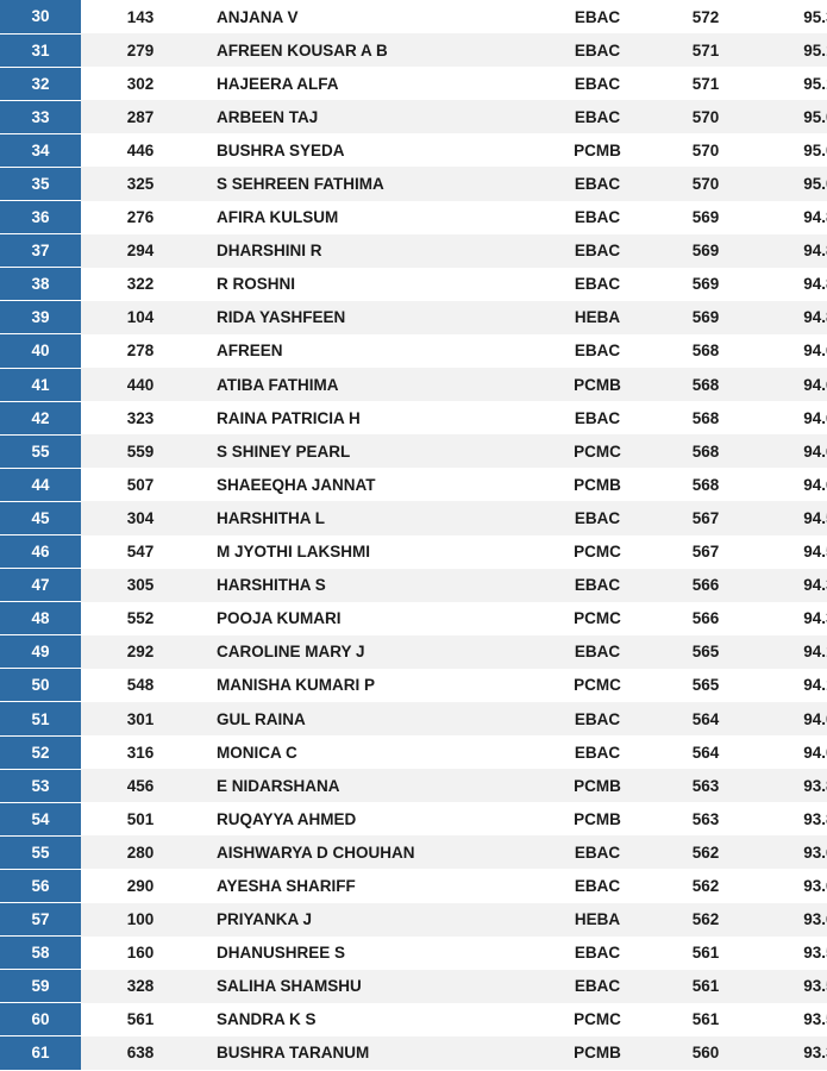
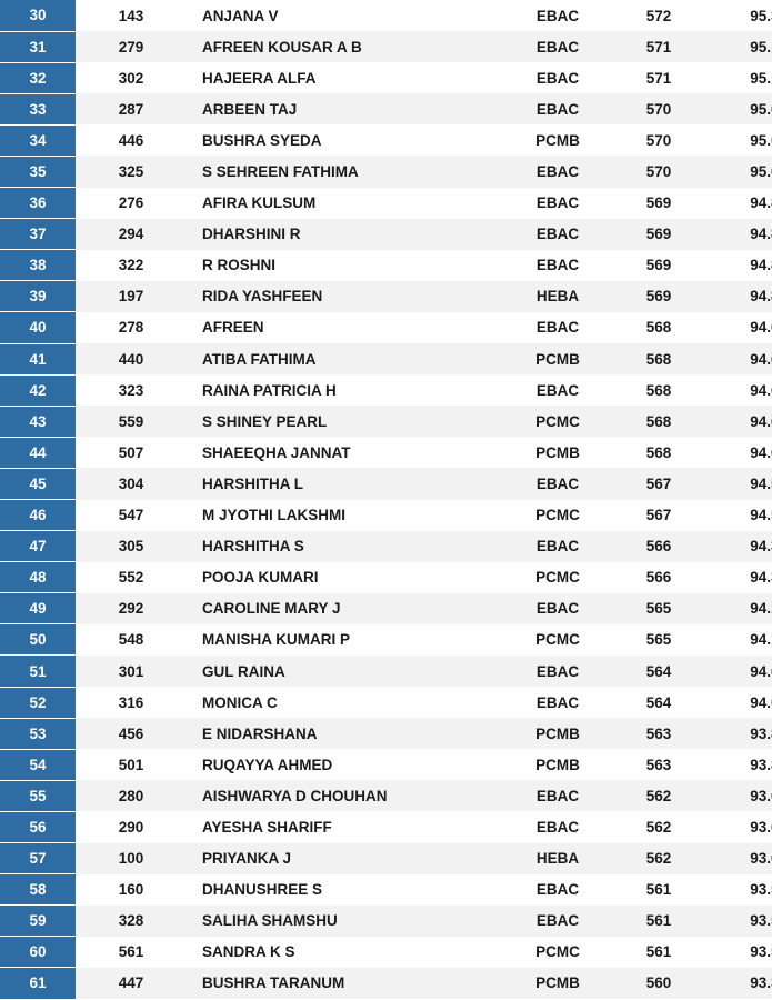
  30	143	ANJANA V	EBAC	572	95.
  31	279	AFREEN KOUSAR A B	EBAC	571	95.
  32	302	HAJEERA ALFA	EBAC	571	95.
  33	287	ARBEEN TAJ	EBAC	570	95.
  34	446	BUSHRA SYEDA	PCMB	570	95.
  35	325	S SEHREEN FATHIMA	EBAC	570	95.
  36	276	AFIRA KULSUM	EBAC	569	94.
  37	294	DHARSHINI R	EBAC	569	94.
  38	322	R ROSHNI	EBAC	569	94.
- 39	104	RIDA YASHFEEN	HEBA	569	94.
+ 39	197	RIDA YASHFEEN	HEBA	569	94.
  40	278	AFREEN	EBAC	568	94.
  41	440	ATIBA FATHIMA	PCMB	568	94.
  42	323	RAINA PATRICIA H	EBAC	568	94.
- 55	559	S SHINEY PEARL	PCMC	568	94.
+ 43	559	S SHINEY PEARL	PCMC	568	94.
  44	507	SHAEEQHA JANNAT	PCMB	568	94.
  45	304	HARSHITHA L	EBAC	567	94.
  46	547	M JYOTHI LAKSHMI	PCMC	567	94.
  47	305	HARSHITHA S	EBAC	566	94.
  48	552	POOJA KUMARI	PCMC	566	94.
  49	292	CAROLINE MARY J	EBAC	565	94.
  50	548	MANISHA KUMARI P	PCMC	565	94.
  51	301	GUL RAINA	EBAC	564	94.
  52	316	MONICA C	EBAC	564	94.
  53	456	E NIDARSHANA	PCMB	563	93.
  54	501	RUQAYYA AHMED	PCMB	563	93.
  55	280	AISHWARYA D CHOUHAN	EBAC	562	93.
  56	290	AYESHA SHARIFF	EBAC	562	93.
  57	100	PRIYANKA J	HEBA	562	93.
  58	160	DHANUSHREE S	EBAC	561	93.
  59	328	SALIHA SHAMSHU	EBAC	561	93.
  60	561	SANDRA K S	PCMC	561	93.
- 61	638	BUSHRA TARANUM	PCMB	560	93.
+ 61	447	BUSHRA TARANUM	PCMB	560	93.
